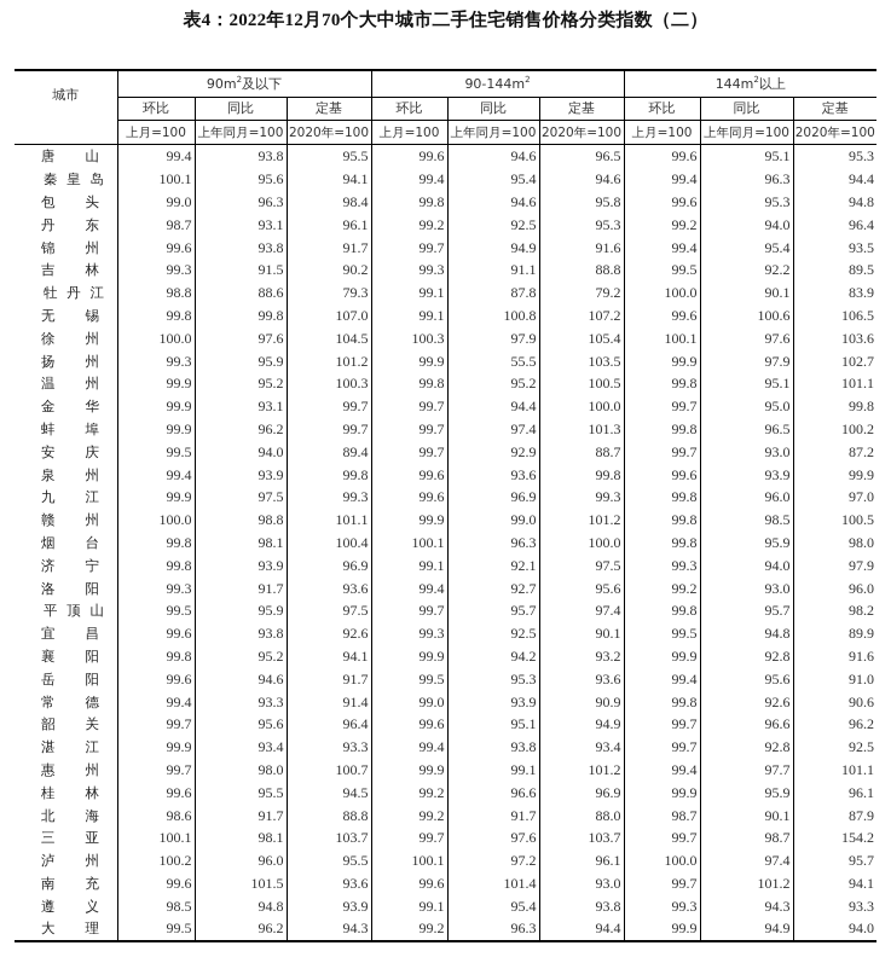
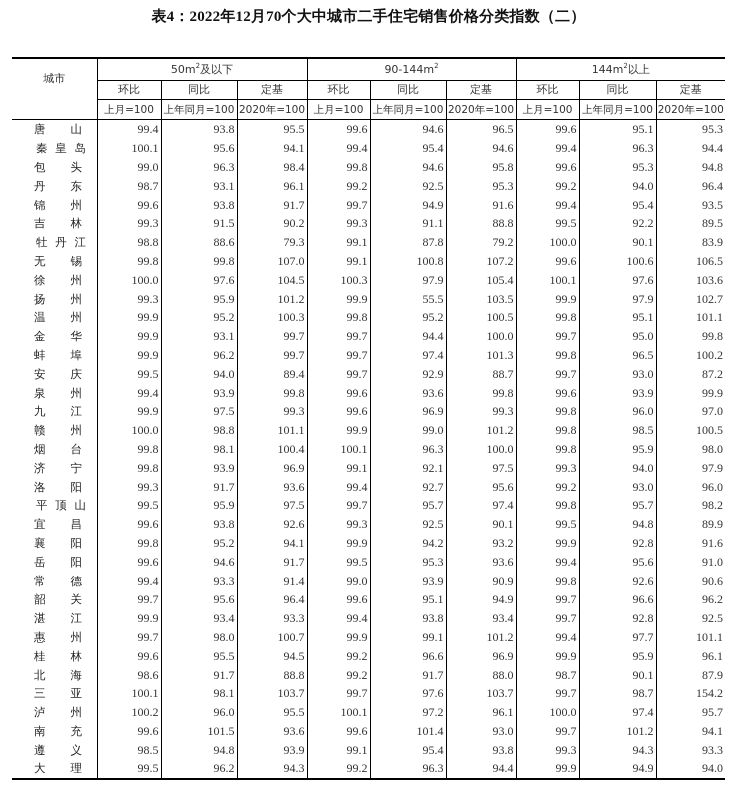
  表4：2022年12月70个大中城市二手住宅销售价格分类指数（二）
- 城市	90m2及以下	90-144m2	144m2以上
+ 城市	50m2及以下	90-144m2	144m2以上
  环比	同比	定基	环比	同比	定基	环比	同比	定基
  	上月=100	上年同月=100	2020年=100	上月=100	上年同月=100	2020年=100	上月=100	上年同月=100	2020年=100
  唐 山	99.4	93.8	95.5	99.6	94.6	96.5	99.6	95.1	95.3
  秦 皇 岛	100.1	95.6	94.1	99.4	95.4	94.6	99.4	96.3	94.4
  包 头	99.0	96.3	98.4	99.8	94.6	95.8	99.6	95.3	94.8
  丹 东	98.7	93.1	96.1	99.2	92.5	95.3	99.2	94.0	96.4
  锦 州	99.6	93.8	91.7	99.7	94.9	91.6	99.4	95.4	93.5
  吉 林	99.3	91.5	90.2	99.3	91.1	88.8	99.5	92.2	89.5
  牡 丹 江	98.8	88.6	79.3	99.1	87.8	79.2	100.0	90.1	83.9
  无 锡	99.8	99.8	107.0	99.1	100.8	107.2	99.6	100.6	106.5
  徐 州	100.0	97.6	104.5	100.3	97.9	105.4	100.1	97.6	103.6
  扬 州	99.3	95.9	101.2	99.9	55.5	103.5	99.9	97.9	102.7
  温 州	99.9	95.2	100.3	99.8	95.2	100.5	99.8	95.1	101.1
  金 华	99.9	93.1	99.7	99.7	94.4	100.0	99.7	95.0	99.8
  蚌 埠	99.9	96.2	99.7	99.7	97.4	101.3	99.8	96.5	100.2
  安 庆	99.5	94.0	89.4	99.7	92.9	88.7	99.7	93.0	87.2
  泉 州	99.4	93.9	99.8	99.6	93.6	99.8	99.6	93.9	99.9
  九 江	99.9	97.5	99.3	99.6	96.9	99.3	99.8	96.0	97.0
  赣 州	100.0	98.8	101.1	99.9	99.0	101.2	99.8	98.5	100.5
  烟 台	99.8	98.1	100.4	100.1	96.3	100.0	99.8	95.9	98.0
  济 宁	99.8	93.9	96.9	99.1	92.1	97.5	99.3	94.0	97.9
  洛 阳	99.3	91.7	93.6	99.4	92.7	95.6	99.2	93.0	96.0
  平 顶 山	99.5	95.9	97.5	99.7	95.7	97.4	99.8	95.7	98.2
  宜 昌	99.6	93.8	92.6	99.3	92.5	90.1	99.5	94.8	89.9
  襄 阳	99.8	95.2	94.1	99.9	94.2	93.2	99.9	92.8	91.6
  岳 阳	99.6	94.6	91.7	99.5	95.3	93.6	99.4	95.6	91.0
  常 德	99.4	93.3	91.4	99.0	93.9	90.9	99.8	92.6	90.6
  韶 关	99.7	95.6	96.4	99.6	95.1	94.9	99.7	96.6	96.2
  湛 江	99.9	93.4	93.3	99.4	93.8	93.4	99.7	92.8	92.5
  惠 州	99.7	98.0	100.7	99.9	99.1	101.2	99.4	97.7	101.1
  桂 林	99.6	95.5	94.5	99.2	96.6	96.9	99.9	95.9	96.1
  北 海	98.6	91.7	88.8	99.2	91.7	88.0	98.7	90.1	87.9
  三 亚	100.1	98.1	103.7	99.7	97.6	103.7	99.7	98.7	154.2
  泸 州	100.2	96.0	95.5	100.1	97.2	96.1	100.0	97.4	95.7
  南 充	99.6	101.5	93.6	99.6	101.4	93.0	99.7	101.2	94.1
  遵 义	98.5	94.8	93.9	99.1	95.4	93.8	99.3	94.3	93.3
  大 理	99.5	96.2	94.3	99.2	96.3	94.4	99.9	94.9	94.0
